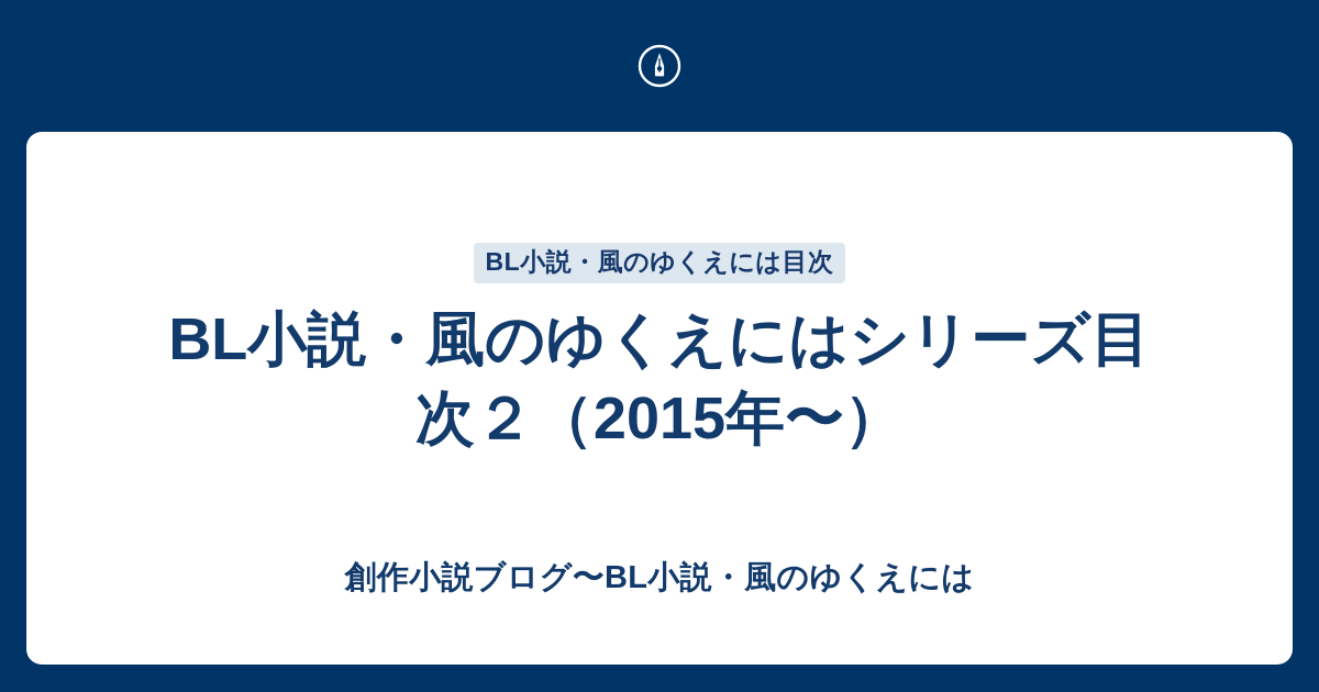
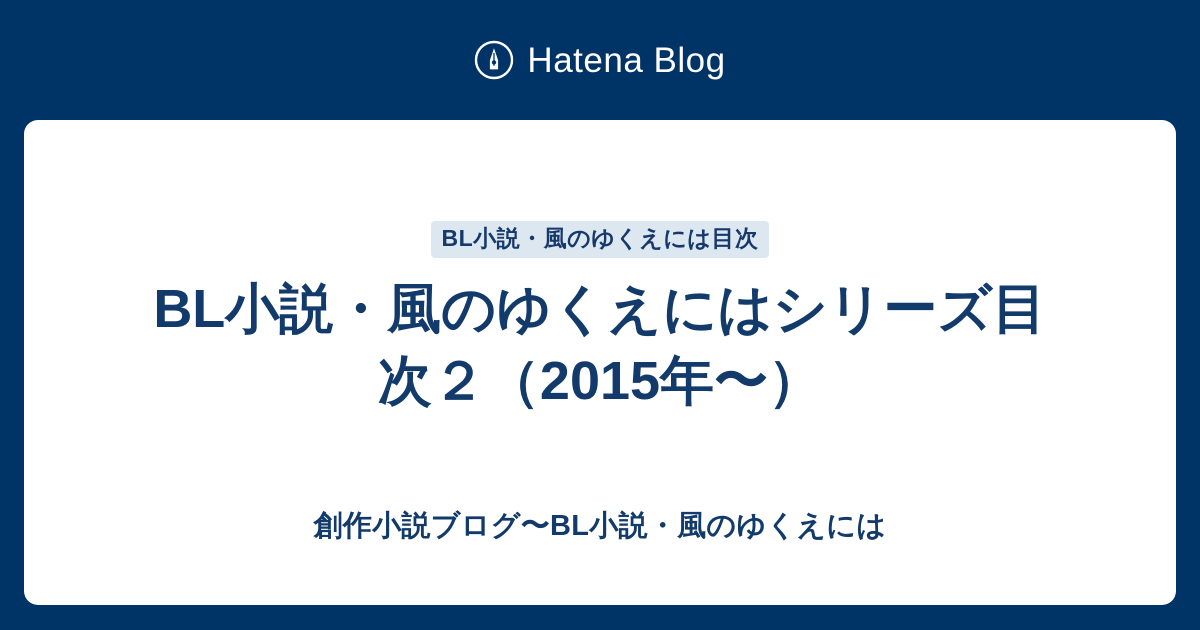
+ Hatena Blog
  BL小説・風のゆくえには目次
  BL小説・風のゆくえにはシリーズ目次２（2015年〜）
  創作小説ブログ〜BL小説・風のゆくえには
